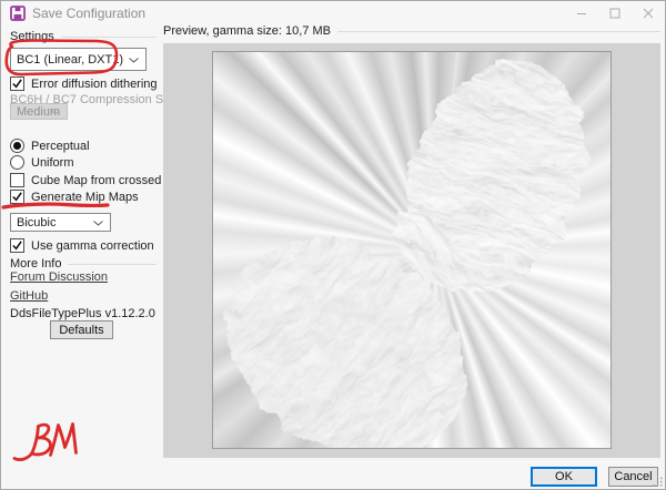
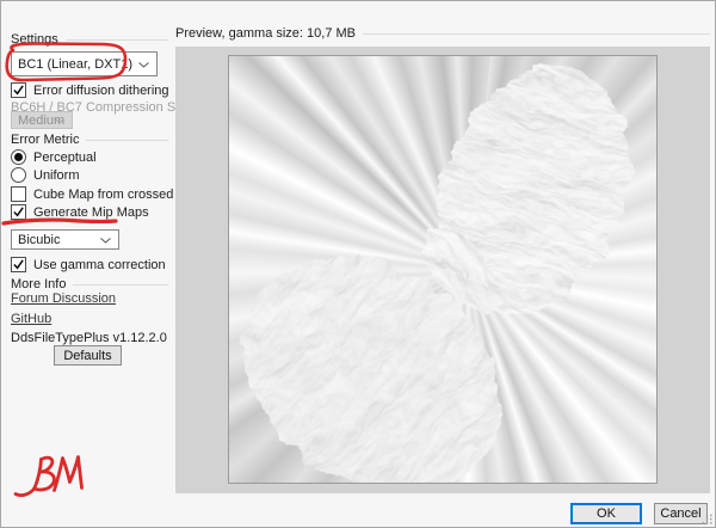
- Save Configuration
  Settings
  BC1 (Linear, DXT)
  Error diffusion dithering
  BC6H / BC7 Compression S
  Medium
+ Error Metric
  Perceptual
  Uniform
  Cube Map from crossed
  Generate Mip Maps
  Bicubic
  Use gamma correction
  More Info
  Forum Discussion
  GitHub
  DdsFileTypePlus v1.12.2.0
  Defaults
  Preview, gamma size: 10,7 MB
  OK
  Cancel
